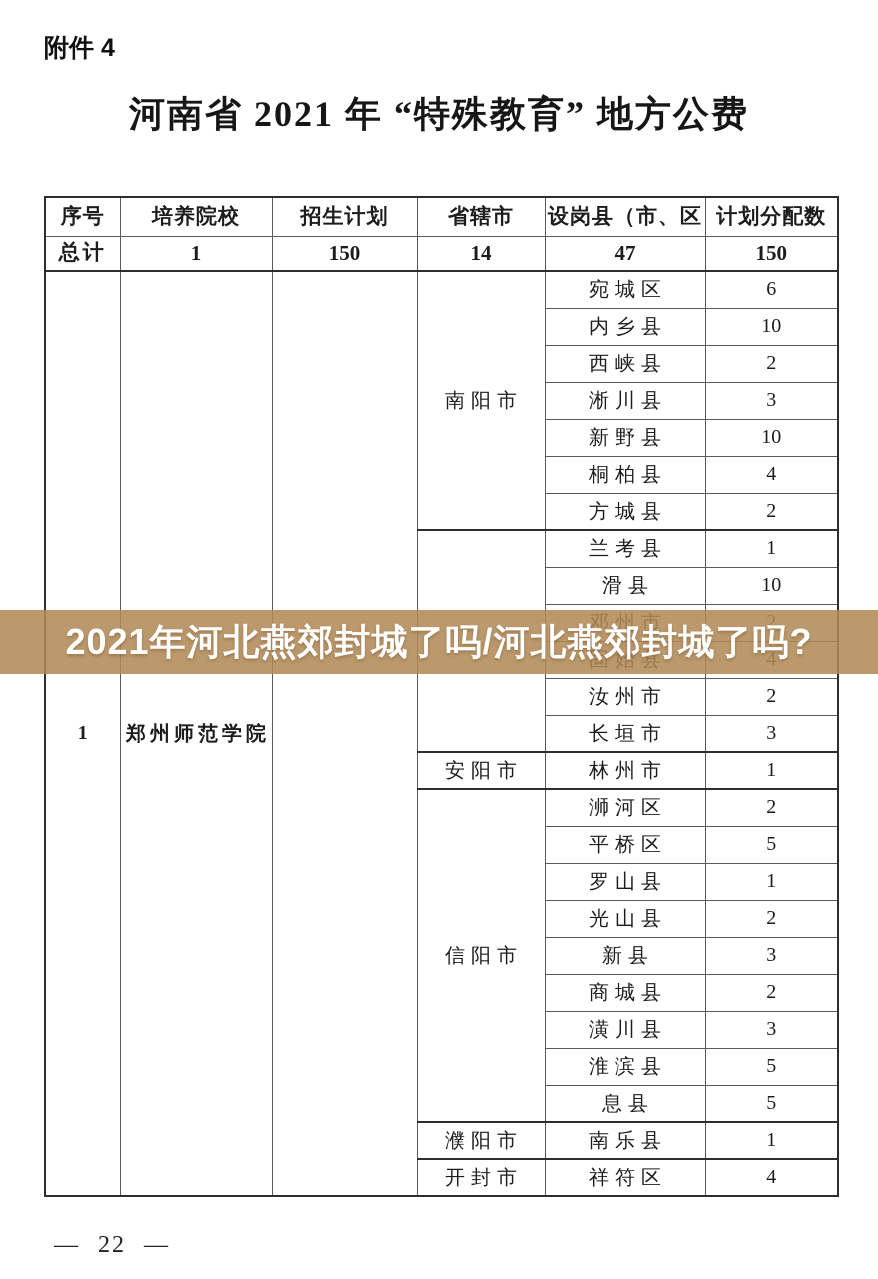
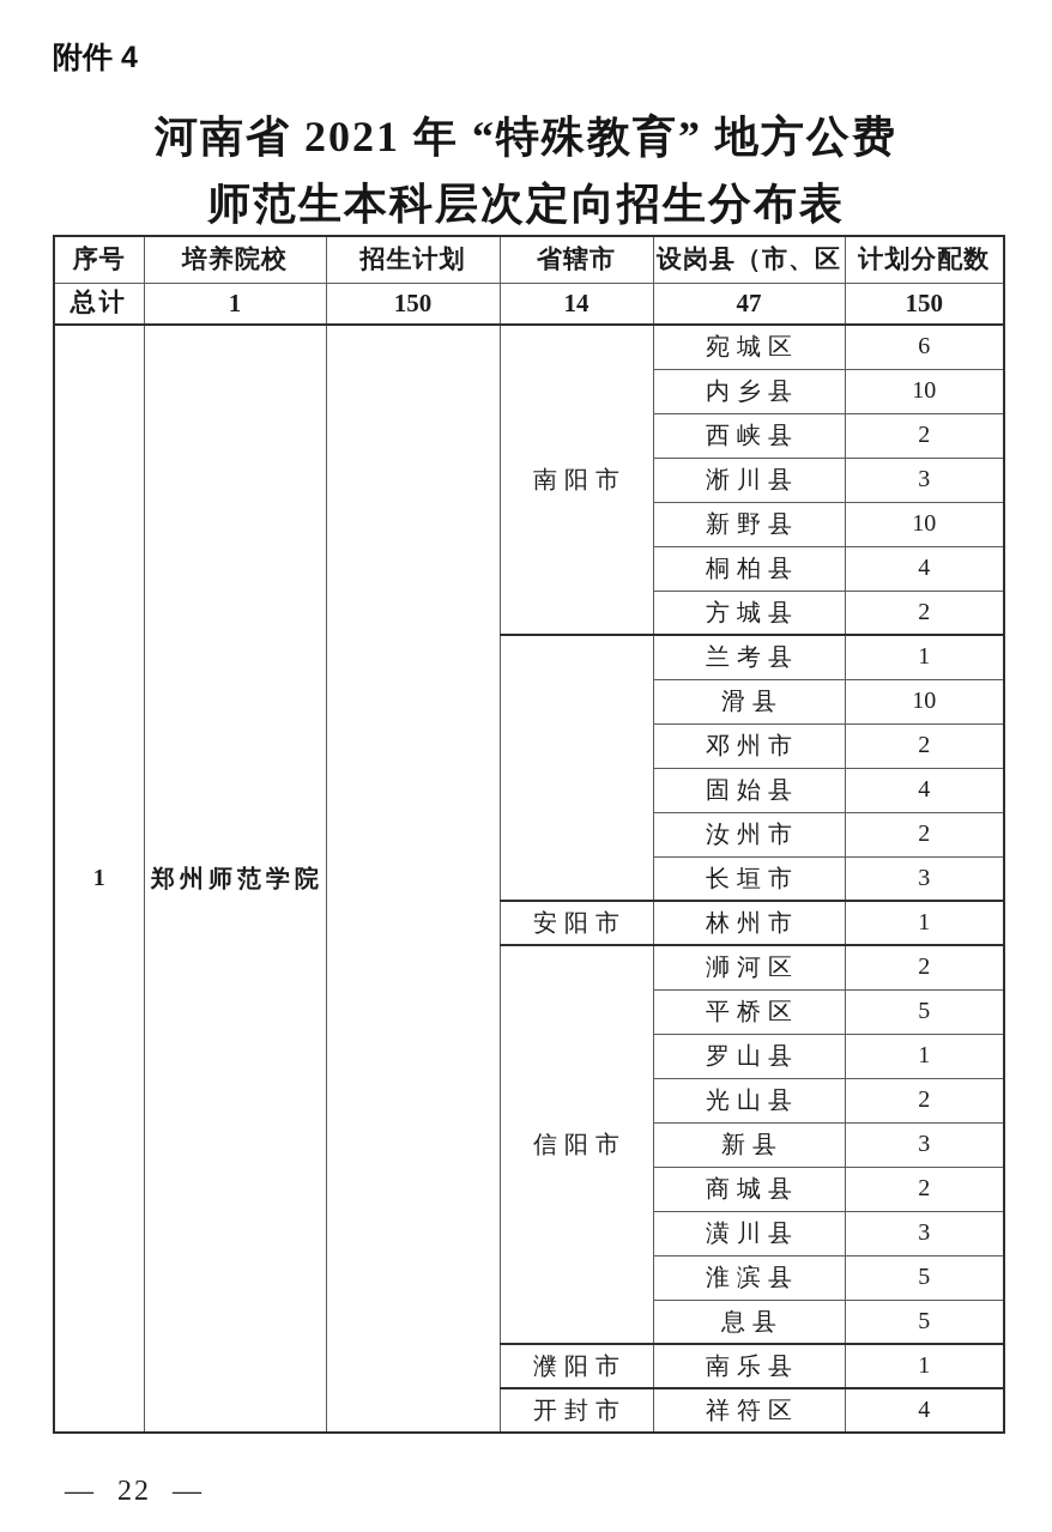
  附件 4
  河南省 2021 年 “特殊教育” 地方公费
+ 师范生本科层次定向招生分布表
  序号	培养院校	招生计划	省辖市	设岗县（市、区	计划分配数
  总计	1	150	14	47	150
  1	郑州师范学院		南阳市	宛城区	6
  内乡县	10
  西峡县	2
  淅川县	3
  新野县	10
  桐柏县	4
  方城县	2
  	兰考县	1
  滑县	10
  邓州市	2
  固始县	4
  汝州市	2
  长垣市	3
  安阳市	林州市	1
  信阳市	浉河区	2
  平桥区	5
  罗山县	1
  光山县	2
  新县	3
  商城县	2
  潢川县	3
  淮滨县	5
  息县	5
  濮阳市	南乐县	1
  开封市	祥符区	4
- 2021年河北燕郊封城了吗/河北燕郊封城了吗?
  — 22 —
